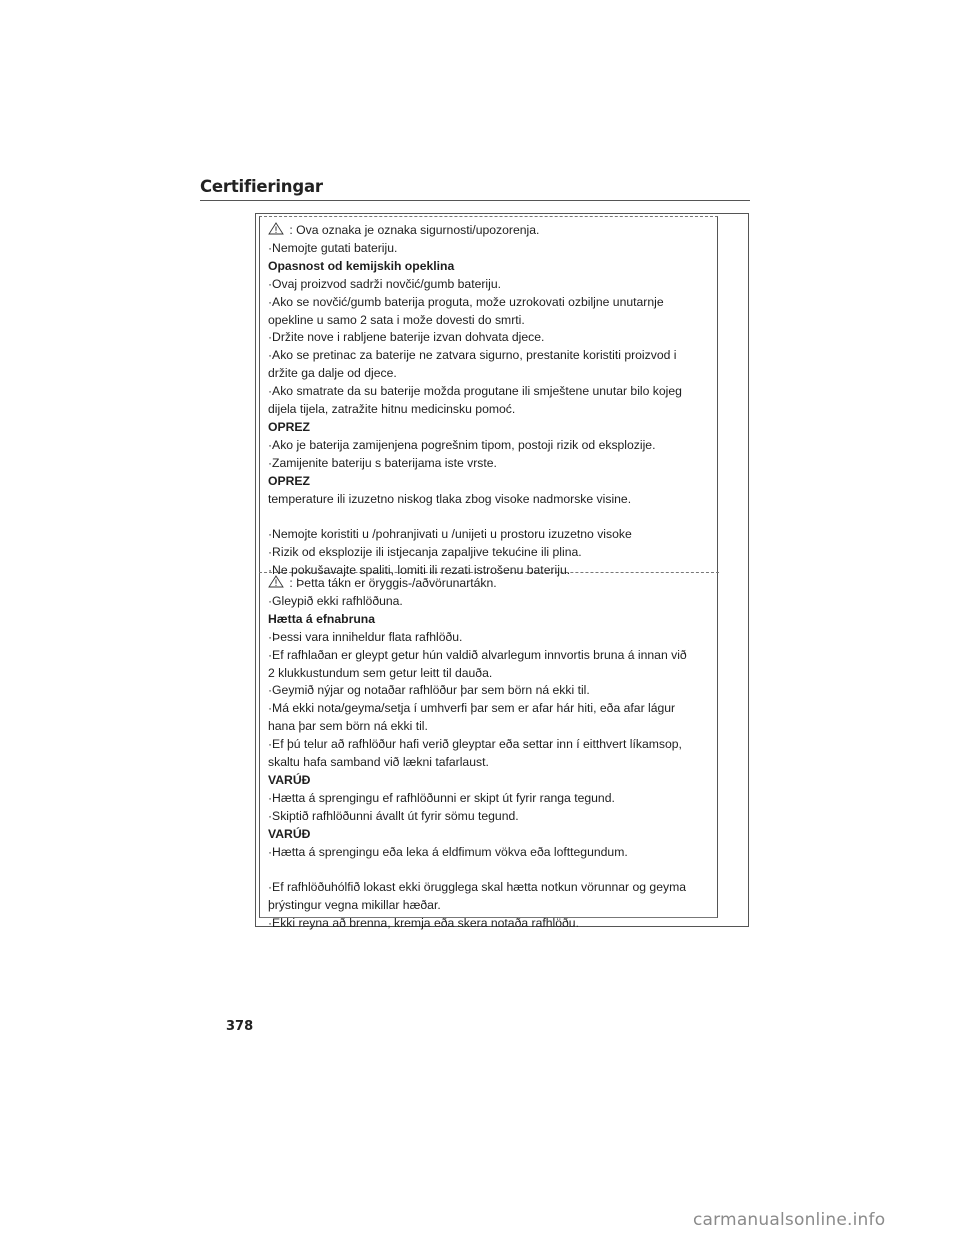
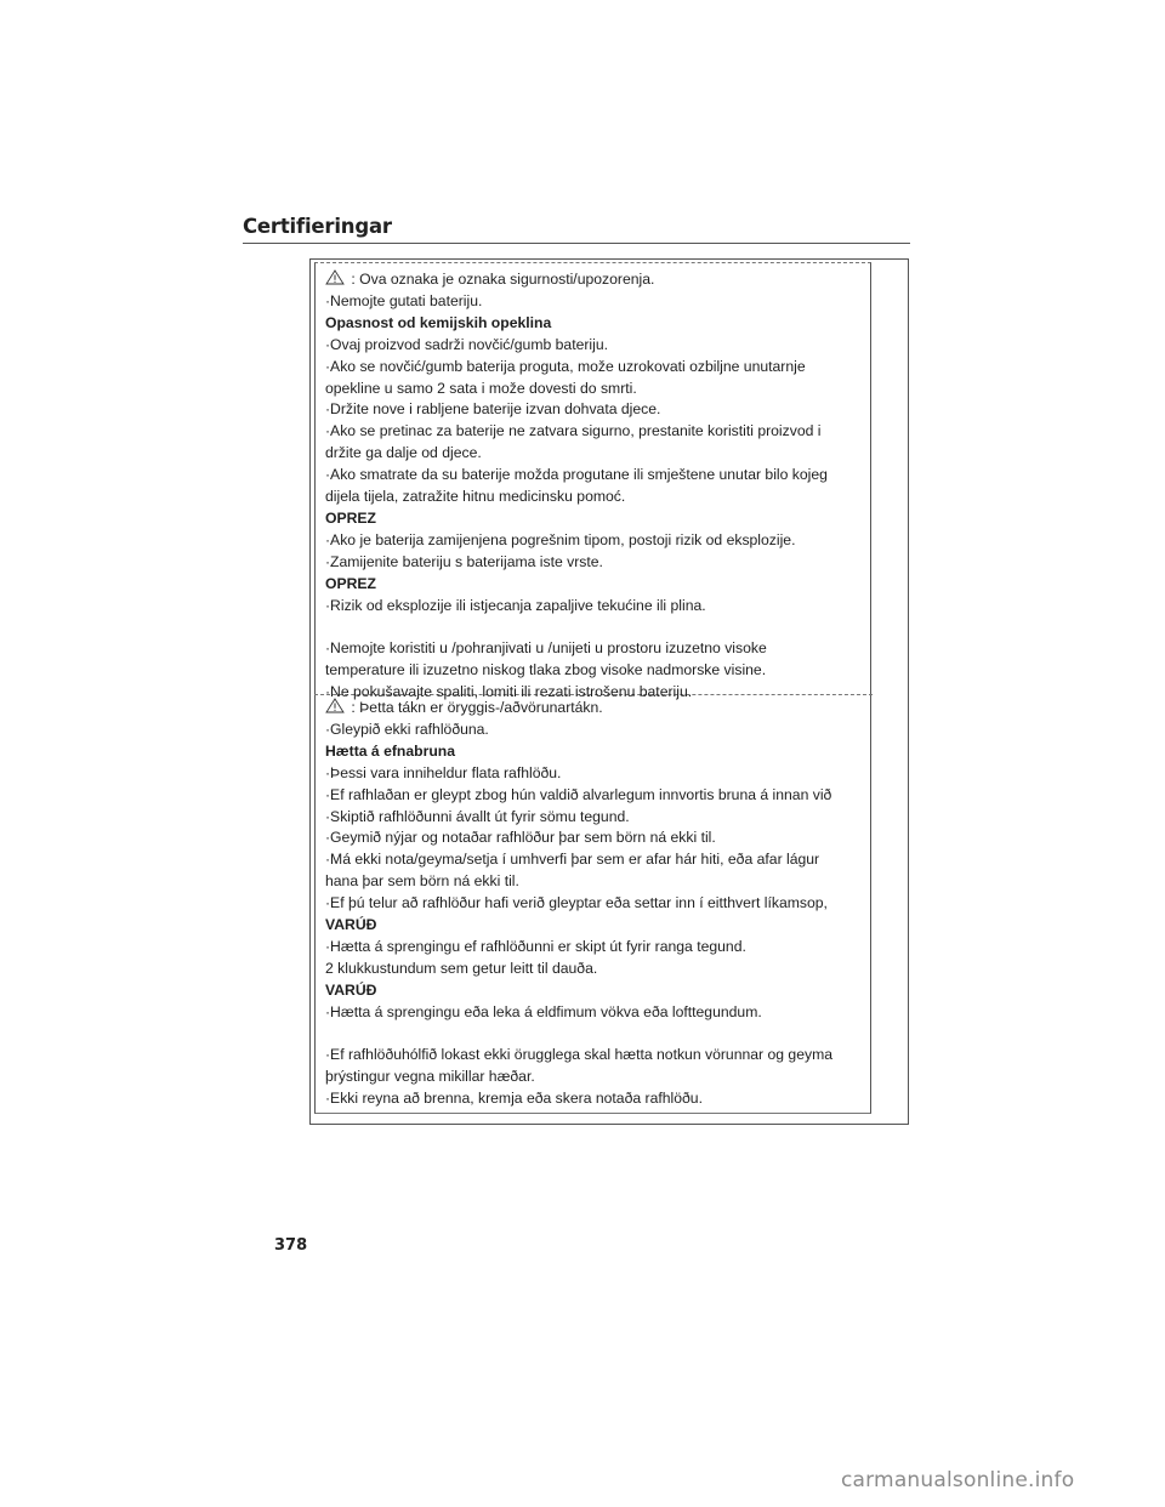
  Certifieringar
  : Ova oznaka je oznaka sigurnosti/upozorenja.
  ·Nemojte gutati bateriju.
  Opasnost od kemijskih opeklina
  ·Ovaj proizvod sadrži novčić/gumb bateriju.
  ·Ako se novčić/gumb baterija proguta, može uzrokovati ozbiljne unutarnje
  opekline u samo 2 sata i može dovesti do smrti.
  ·Držite nove i rabljene baterije izvan dohvata djece.
  ·Ako se pretinac za baterije ne zatvara sigurno, prestanite koristiti proizvod i
  držite ga dalje od djece.
  ·Ako smatrate da su baterije možda progutane ili smještene unutar bilo kojeg
  dijela tijela, zatražite hitnu medicinsku pomoć.
  OPREZ
  ·Ako je baterija zamijenjena pogrešnim tipom, postoji rizik od eksplozije.
  ·Zamijenite bateriju s baterijama iste vrste.
  OPREZ
- temperature ili izuzetno niskog tlaka zbog visoke nadmorske visine.
+ ·Rizik od eksplozije ili istjecanja zapaljive tekućine ili plina.
  ·Nemojte koristiti u /pohranjivati u /unijeti u prostoru izuzetno visoke
- ·Rizik od eksplozije ili istjecanja zapaljive tekućine ili plina.
+ temperature ili izuzetno niskog tlaka zbog visoke nadmorske visine.
  ·Ne pokušavajte spaliti, lomiti ili rezati istrošenu bateriju.
  : Þetta tákn er öryggis-/aðvörunartákn.
  ·Gleypið ekki rafhlöðuna.
  Hætta á efnabruna
  ·Þessi vara inniheldur flata rafhlöðu.
- ·Ef rafhlaðan er gleypt getur hún valdið alvarlegum innvortis bruna á innan við
+ ·Ef rafhlaðan er gleypt zbog hún valdið alvarlegum innvortis bruna á innan við
- 2 klukkustundum sem getur leitt til dauða.
+ ·Skiptið rafhlöðunni ávallt út fyrir sömu tegund.
  ·Geymið nýjar og notaðar rafhlöður þar sem börn ná ekki til.
  ·Má ekki nota/geyma/setja í umhverfi þar sem er afar hár hiti, eða afar lágur
  hana þar sem börn ná ekki til.
  ·Ef þú telur að rafhlöður hafi verið gleyptar eða settar inn í eitthvert líkamsop,
- skaltu hafa samband við lækni tafarlaust.
  VARÚÐ
  ·Hætta á sprengingu ef rafhlöðunni er skipt út fyrir ranga tegund.
- ·Skiptið rafhlöðunni ávallt út fyrir sömu tegund.
+ 2 klukkustundum sem getur leitt til dauða.
  VARÚÐ
  ·Hætta á sprengingu eða leka á eldfimum vökva eða lofttegundum.
  ·Ef rafhlöðuhólfið lokast ekki örugglega skal hætta notkun vörunnar og geyma
  þrýstingur vegna mikillar hæðar.
  ·Ekki reyna að brenna, kremja eða skera notaða rafhlöðu.
  378
  carmanualsonline.info
